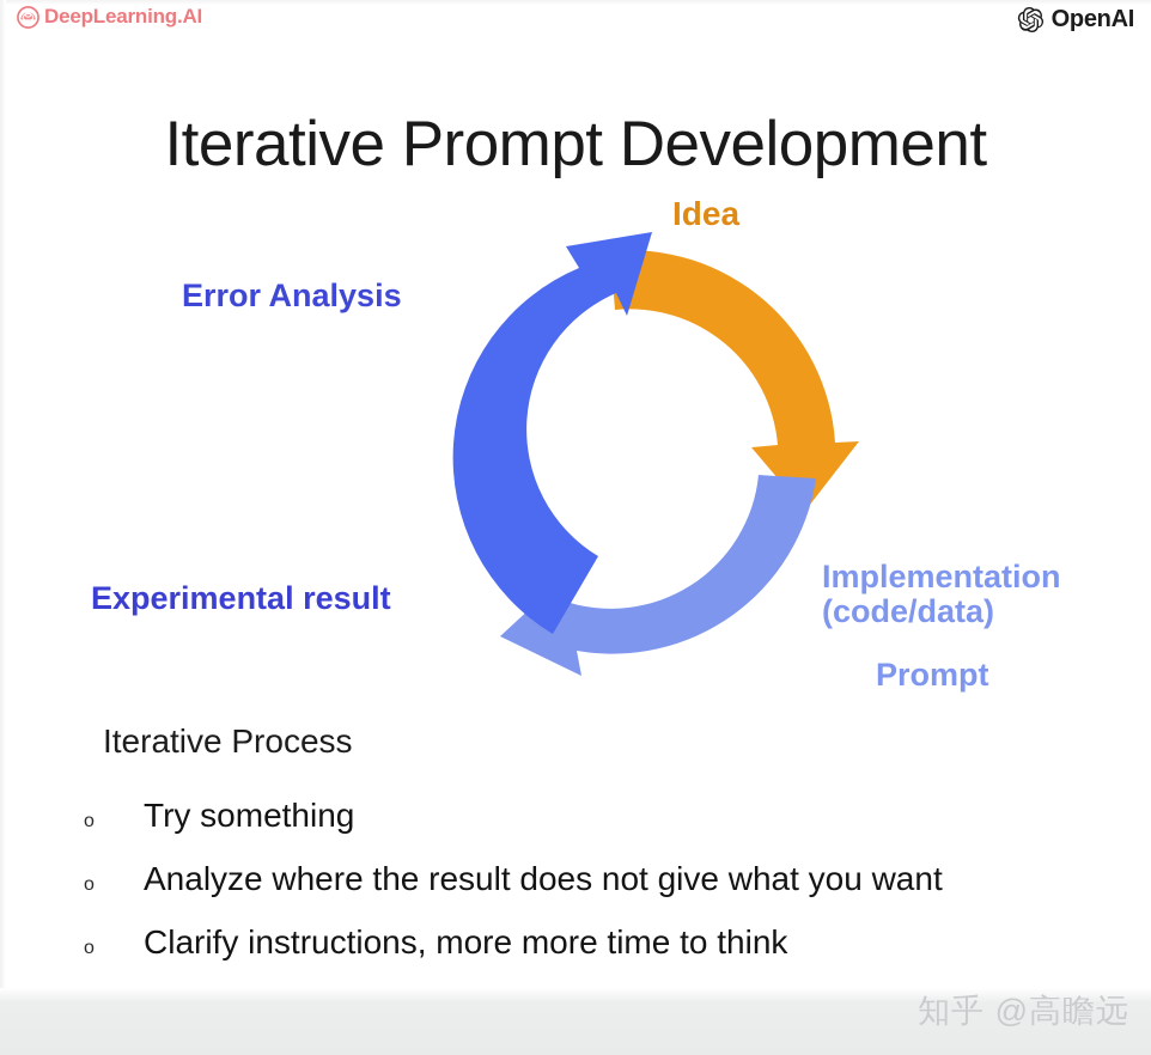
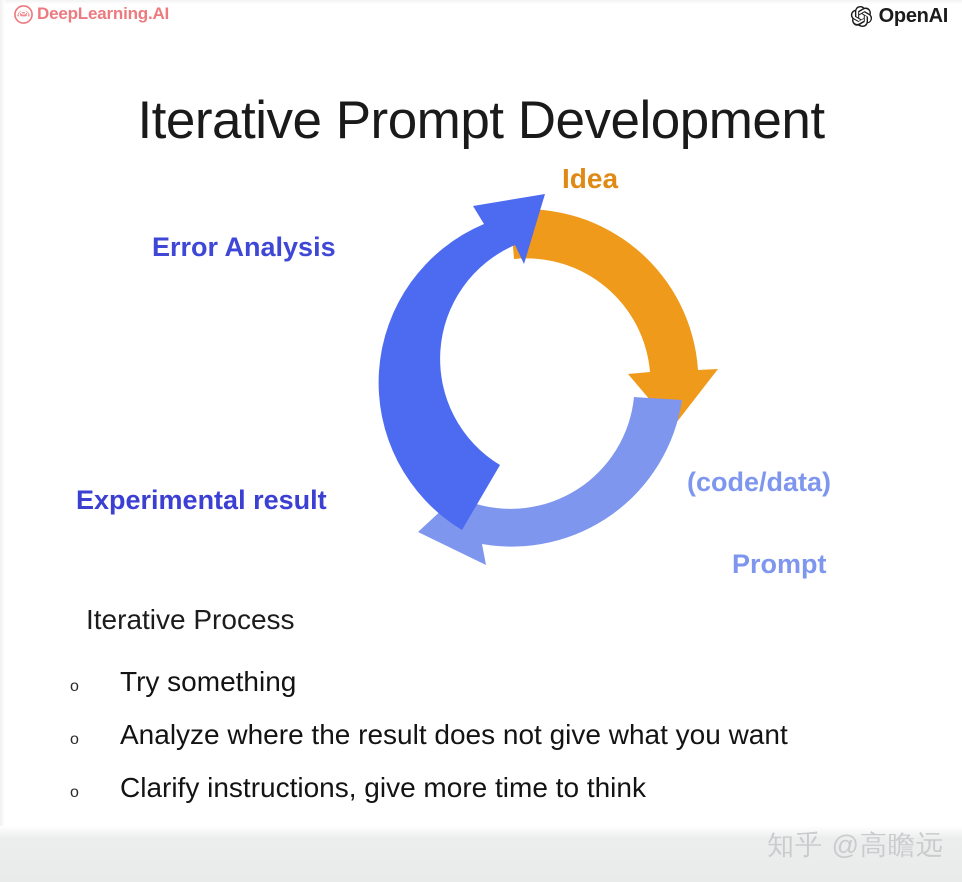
  DeepLearning.AI
  OpenAI
  Iterative Prompt Development
  Idea
  Error Analysis
  Experimental result
- Implementation
  (code/data)
  Prompt
  Iterative Process
  o
  Try something
  o
  Analyze where the result does not give what you want
  o
- Clarify instructions, more more time to think
+ Clarify instructions, give more time to think
  知乎 @高瞻远
